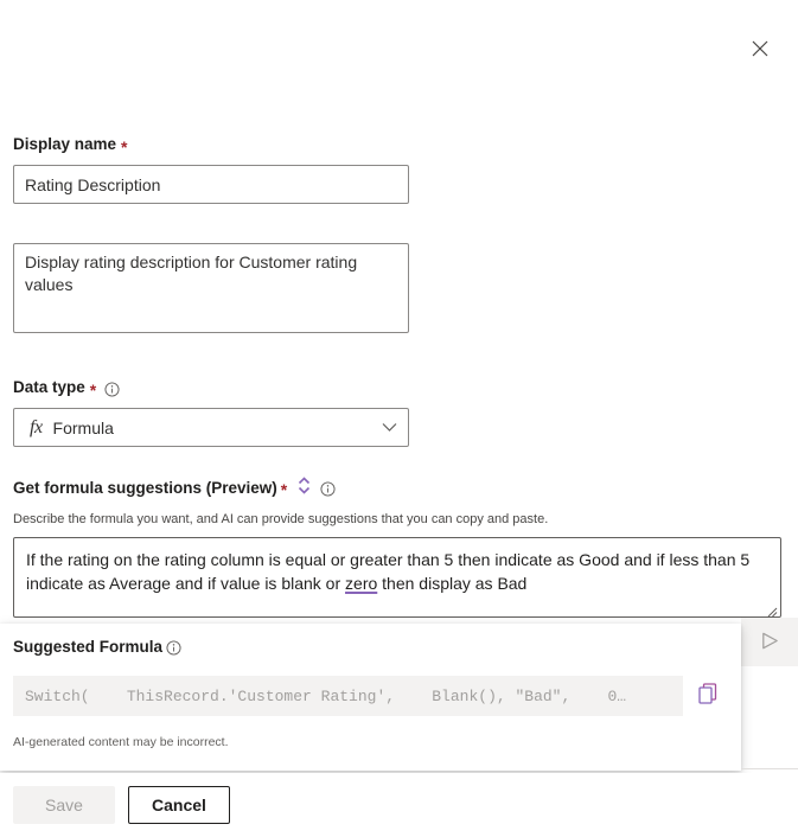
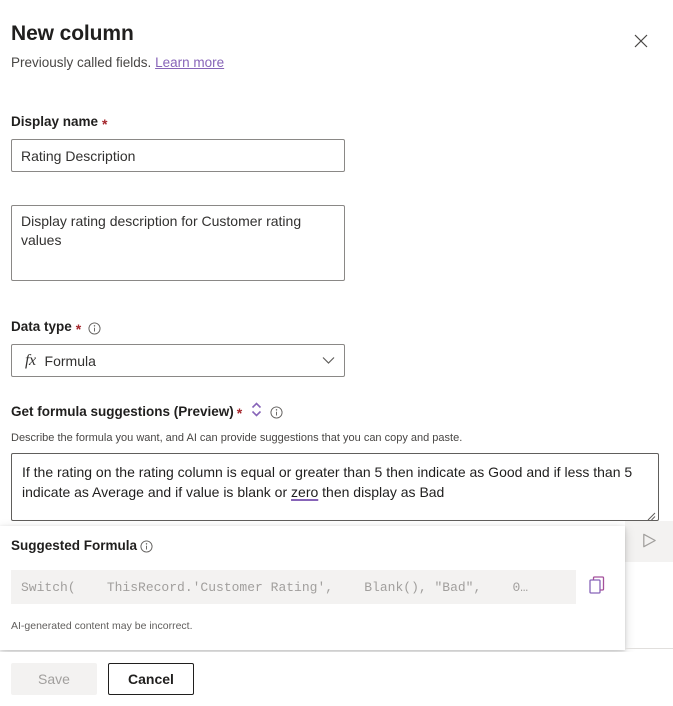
+ New column
+ Previously called fields. Learn more
  Display name
  *
  Rating Description
  Data type
  *
  fx
  Formula
  Get formula suggestions (Preview)
  *
  Describe the formula you want, and AI can provide suggestions that you can copy and paste.
  If the rating on the rating column is equal or greater than 5 then indicate as Good and if less than 5 indicate as Average and if value is blank or zero then display as Bad
  Suggested Formula
  Switch( ThisRecord.'Customer Rating', Blank(), "Bad", 0…
  AI-generated content may be incorrect.
  Save
  Cancel
